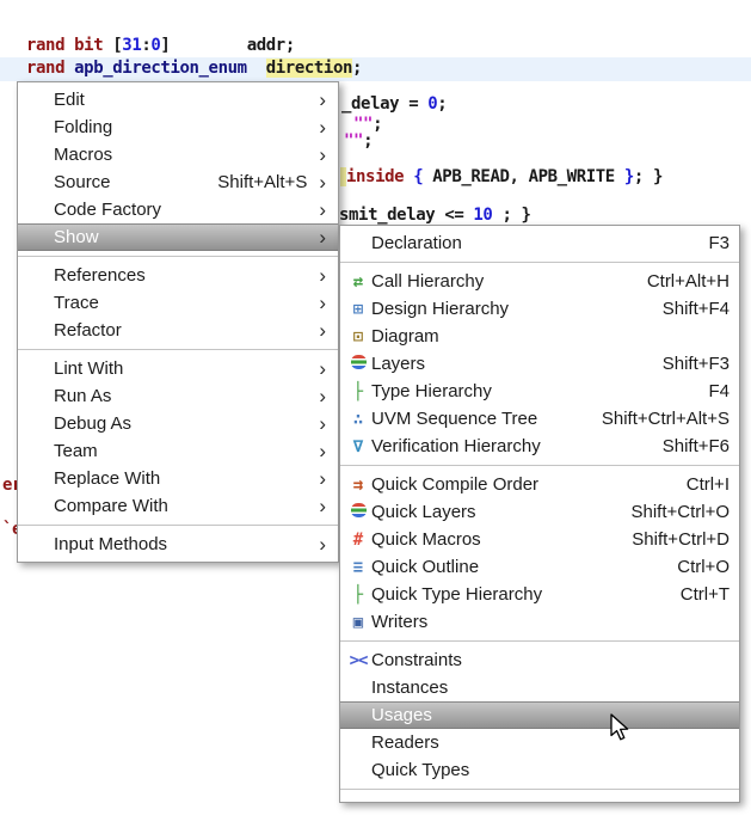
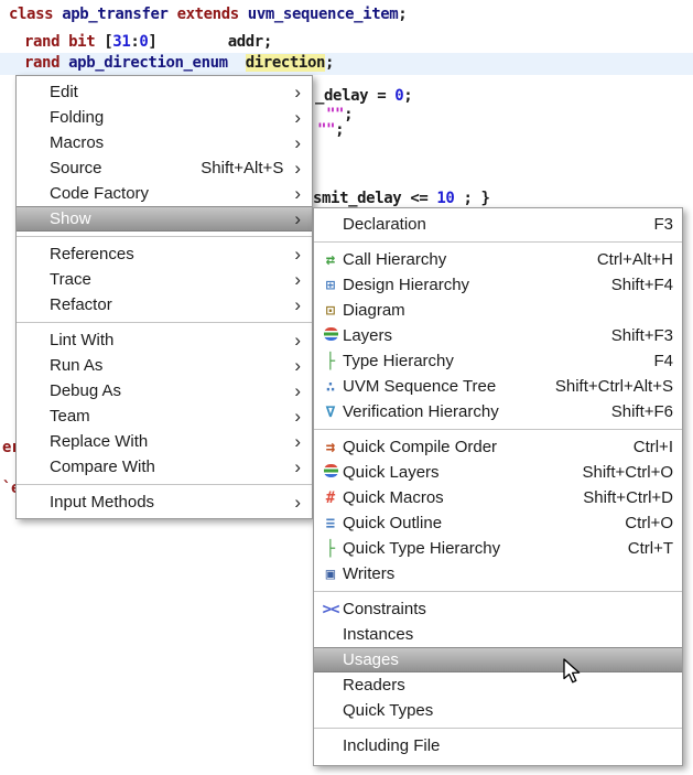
+ class apb_transfer extends uvm_sequence_item;
  rand bit [31:0] addr;
  rand apb_direction_enum direction;
  _delay = 0;
  "";
  "";
- inside { APB_READ, APB_WRITE }; }
  smit_delay <= 10 ; }
  Edit
  ›
  Folding
  ›
  Macros
  ›
  Source
  Shift+Alt+S
  ›
  Code Factory
  ›
  Show
  ›
  References
  ›
  Trace
  ›
  Refactor
  ›
  Lint With
  ›
  Run As
  ›
  Debug As
  ›
  Team
  ›
  Replace With
  ›
  Compare With
  ›
  Input Methods
  ›
  Declaration
  F3
  ⇄
  Call Hierarchy
  Ctrl+Alt+H
  ⊞
  Design Hierarchy
  Shift+F4
  ⊡
  Diagram
  Layers
  Shift+F3
  ├
  Type Hierarchy
  F4
  ∴
  UVM Sequence Tree
  Shift+Ctrl+Alt+S
  ∇
  Verification Hierarchy
  Shift+F6
  ⇉
  Quick Compile Order
  Ctrl+I
  Quick Layers
  Shift+Ctrl+O
  #
  Quick Macros
  Shift+Ctrl+D
  ≡
  Quick Outline
  Ctrl+O
  ├
  Quick Type Hierarchy
  Ctrl+T
  ▣
  Writers
  ><
  Constraints
  Instances
  Usages
  Readers
  Quick Types
+ Including File
